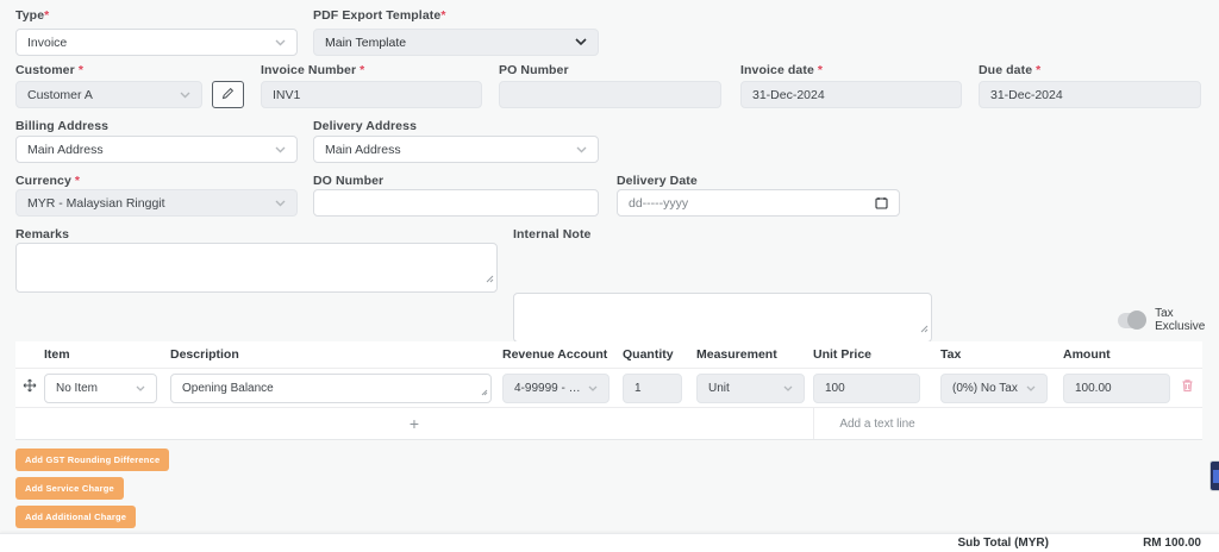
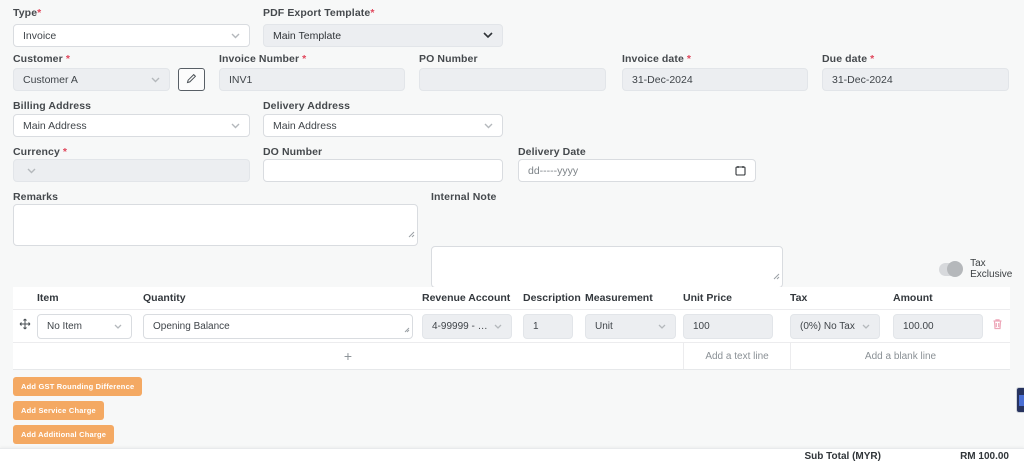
  Type*
  Invoice
  PDF Export Template*
  Main Template
  Customer *
  Customer A
  Invoice Number *
  INV1
  PO Number
  Invoice date *
  31-Dec-2024
  Due date *
  31-Dec-2024
  Billing Address
  Main Address
  Delivery Address
  Main Address
  Currency *
- MYR - Malaysian Ringgit
  DO Number
  Delivery Date
  dd-----yyyy
  Remarks
  Internal Note
  Tax Exclusive
  Item
- Description
+ Quantity
  Revenue Account
- Quantity
+ Description
  Measurement
  Unit Price
  Tax
  Amount
  No Item
  Opening Balance
  1
  Unit
  100
  (0%) No Tax
  100.00
  +
  Add a text line
+ Add a blank line
  Add GST Rounding Difference
  Add Service Charge
  Add Additional Charge
  Sub Total (MYR)
  RM 100.00
